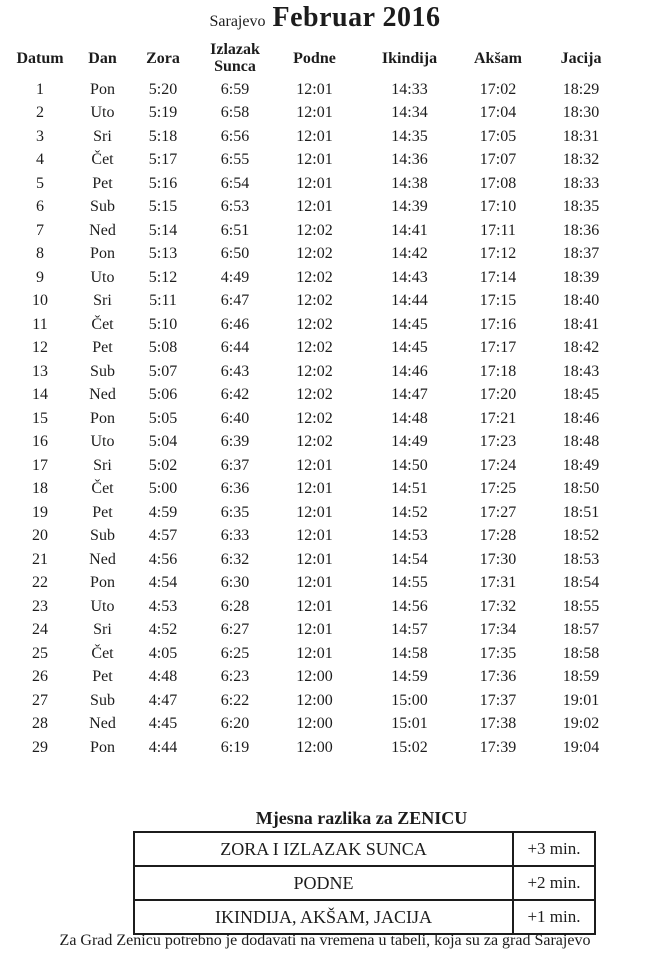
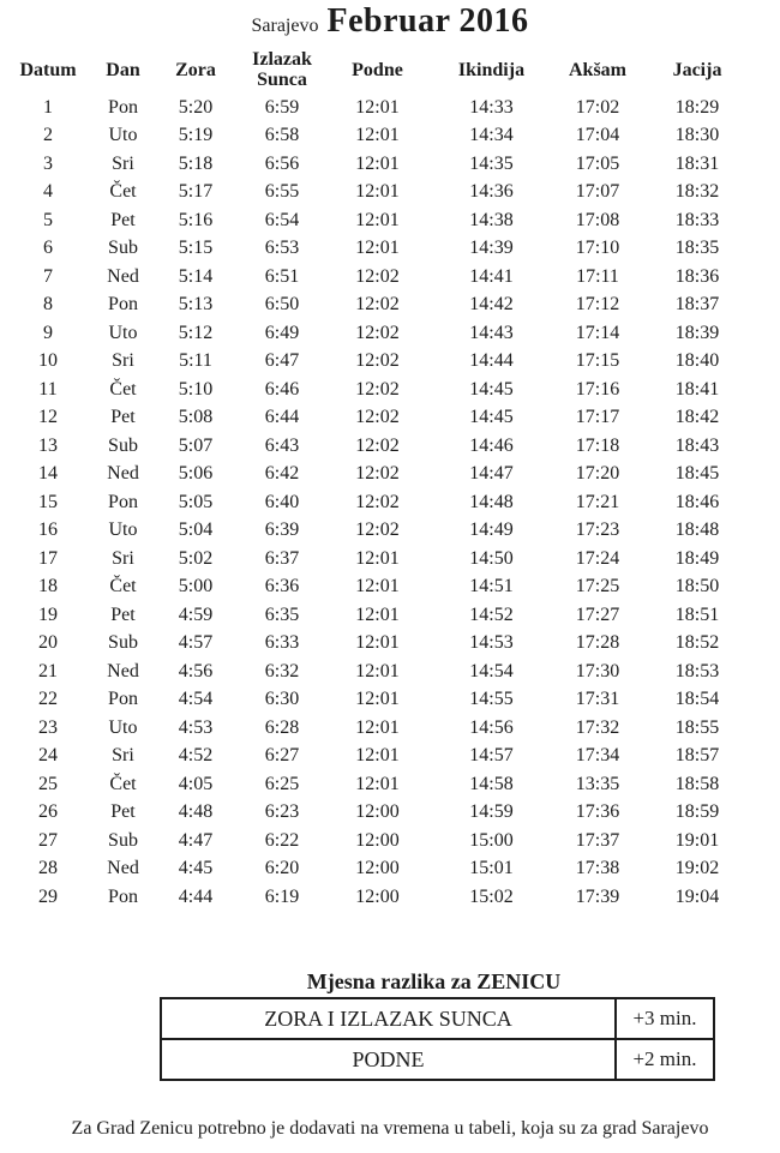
  Sarajevo Februar 2016
  Datum
  Dan
  Zora
  Izlazak
  Sunca
  Podne
  Ikindija
  Akšam
  Jacija
  1
  Pon
  5:20
  6:59
  12:01
  14:33
  17:02
  18:29
  2
  Uto
  5:19
  6:58
  12:01
  14:34
  17:04
  18:30
  3
  Sri
  5:18
  6:56
  12:01
  14:35
  17:05
  18:31
  4
  Čet
  5:17
  6:55
  12:01
  14:36
  17:07
  18:32
  5
  Pet
  5:16
  6:54
  12:01
  14:38
  17:08
  18:33
  6
  Sub
  5:15
  6:53
  12:01
  14:39
  17:10
  18:35
  7
  Ned
  5:14
  6:51
  12:02
  14:41
  17:11
  18:36
  8
  Pon
  5:13
  6:50
  12:02
  14:42
  17:12
  18:37
  9
  Uto
  5:12
- 4:49
+ 6:49
  12:02
  14:43
  17:14
  18:39
  10
  Sri
  5:11
  6:47
  12:02
  14:44
  17:15
  18:40
  11
  Čet
  5:10
  6:46
  12:02
  14:45
  17:16
  18:41
  12
  Pet
  5:08
  6:44
  12:02
  14:45
  17:17
  18:42
  13
  Sub
  5:07
  6:43
  12:02
  14:46
  17:18
  18:43
  14
  Ned
  5:06
  6:42
  12:02
  14:47
  17:20
  18:45
  15
  Pon
  5:05
  6:40
  12:02
  14:48
  17:21
  18:46
  16
  Uto
  5:04
  6:39
  12:02
  14:49
  17:23
  18:48
  17
  Sri
  5:02
  6:37
  12:01
  14:50
  17:24
  18:49
  18
  Čet
  5:00
  6:36
  12:01
  14:51
  17:25
  18:50
  19
  Pet
  4:59
  6:35
  12:01
  14:52
  17:27
  18:51
  20
  Sub
  4:57
  6:33
  12:01
  14:53
  17:28
  18:52
  21
  Ned
  4:56
  6:32
  12:01
  14:54
  17:30
  18:53
  22
  Pon
  4:54
  6:30
  12:01
  14:55
  17:31
  18:54
  23
  Uto
  4:53
  6:28
  12:01
  14:56
  17:32
  18:55
  24
  Sri
  4:52
  6:27
  12:01
  14:57
  17:34
  18:57
  25
  Čet
  4:05
  6:25
  12:01
  14:58
- 17:35
+ 13:35
  18:58
  26
  Pet
  4:48
  6:23
  12:00
  14:59
  17:36
  18:59
  27
  Sub
  4:47
  6:22
  12:00
  15:00
  17:37
  19:01
  28
  Ned
  4:45
  6:20
  12:00
  15:01
  17:38
  19:02
  29
  Pon
  4:44
  6:19
  12:00
  15:02
  17:39
  19:04
  Mjesna razlika za ZENICU
  ZORA I IZLAZAK SUNCA	+3 min.
  PODNE	+2 min.
- IKINDIJA, AKŠAM, JACIJA	+1 min.
  Za Grad Zenicu potrebno je dodavati na vremena u tabeli, koja su za grad Sarajevo
